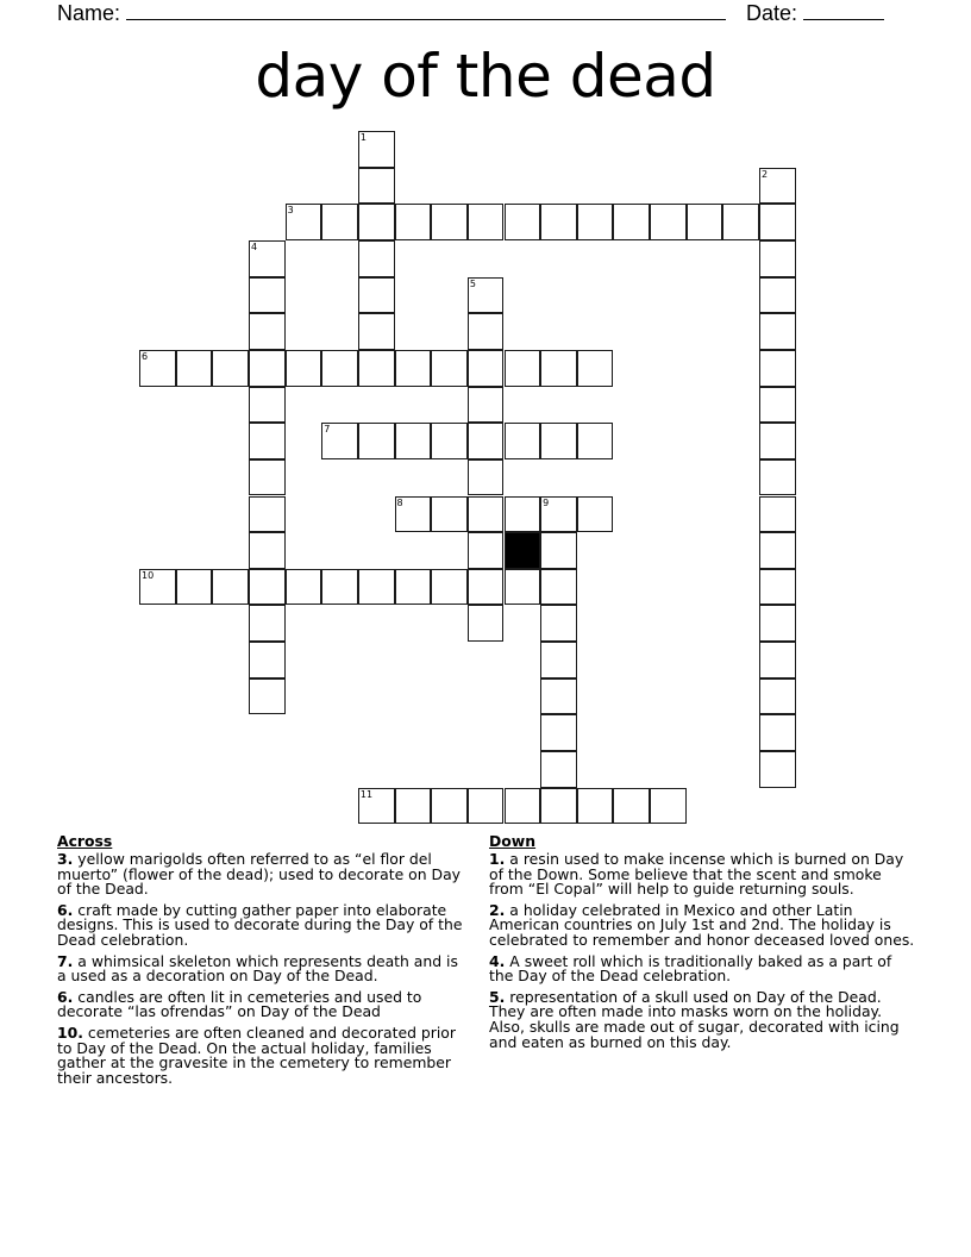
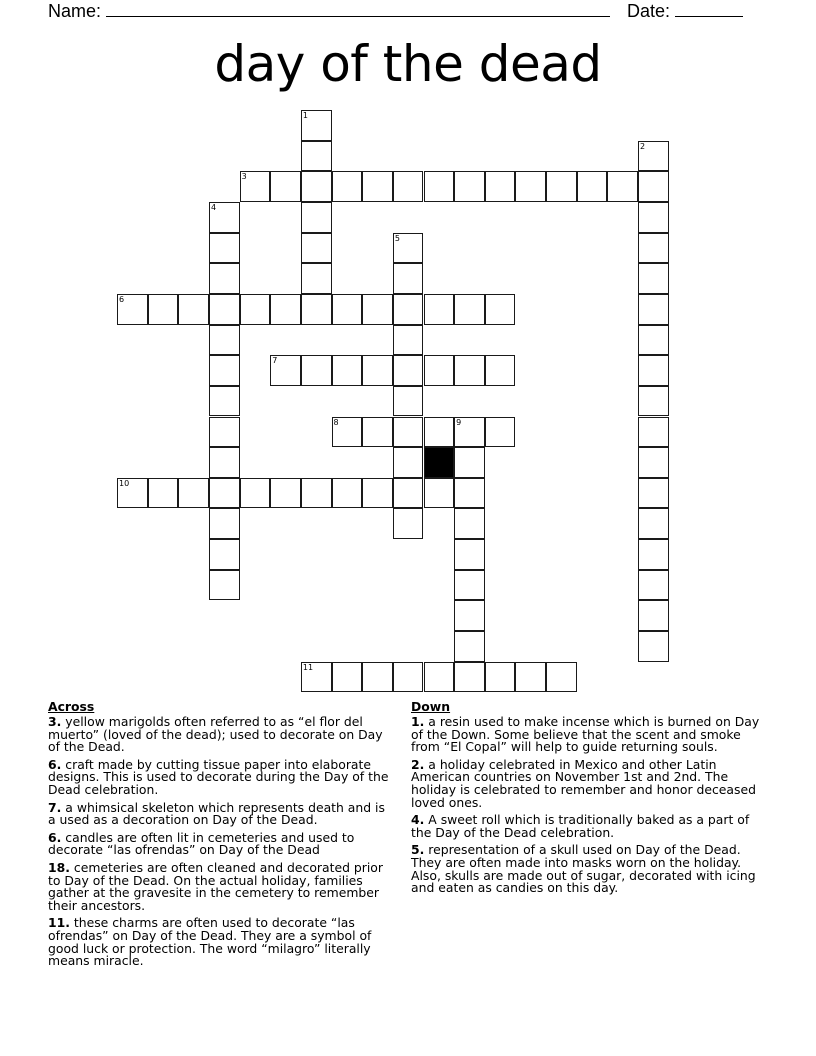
  Name:
  Date:
  day of the dead
  1
  2
  3
  4
  5
  6
  7
  8
  9
  10
  11
  Across
- 3. yellow marigolds often referred to as “el flor del muerto” (flower of the dead); used to decorate on Day of the Dead.
+ 3. yellow marigolds often referred to as “el flor del muerto” (loved of the dead); used to decorate on Day of the Dead.
- 6. craft made by cutting gather paper into elaborate designs. This is used to decorate during the Day of the Dead celebration.
+ 6. craft made by cutting tissue paper into elaborate designs. This is used to decorate during the Day of the Dead celebration.
  7. a whimsical skeleton which represents death and is a used as a decoration on Day of the Dead.
  6. candles are often lit in cemeteries and used to decorate “las ofrendas” on Day of the Dead
- 10. cemeteries are often cleaned and decorated prior to Day of the Dead. On the actual holiday, families gather at the gravesite in the cemetery to remember their ancestors.
+ 18. cemeteries are often cleaned and decorated prior to Day of the Dead. On the actual holiday, families gather at the gravesite in the cemetery to remember their ancestors.
+ 11. these charms are often used to decorate “las ofrendas” on Day of the Dead. They are a symbol of good luck or protection. The word “milagro” literally means miracle.
  Down
  1. a resin used to make incense which is burned on Day of the Down. Some believe that the scent and smoke from “El Copal” will help to guide returning souls.
- 2. a holiday celebrated in Mexico and other Latin American countries on July 1st and 2nd. The holiday is celebrated to remember and honor deceased loved ones.
+ 2. a holiday celebrated in Mexico and other Latin American countries on November 1st and 2nd. The holiday is celebrated to remember and honor deceased loved ones.
  4. A sweet roll which is traditionally baked as a part of the Day of the Dead celebration.
- 5. representation of a skull used on Day of the Dead. They are often made into masks worn on the holiday. Also, skulls are made out of sugar, decorated with icing and eaten as burned on this day.
+ 5. representation of a skull used on Day of the Dead. They are often made into masks worn on the holiday. Also, skulls are made out of sugar, decorated with icing and eaten as candies on this day.
